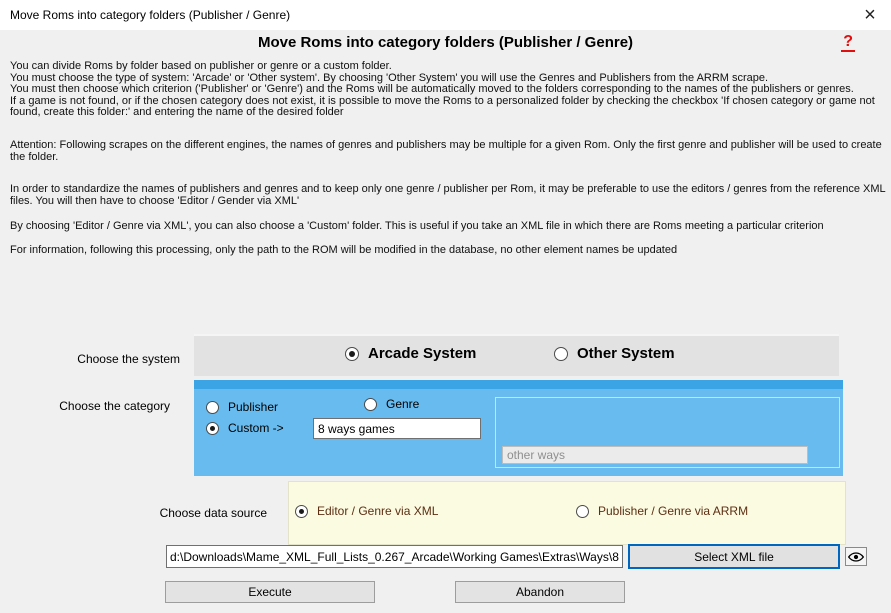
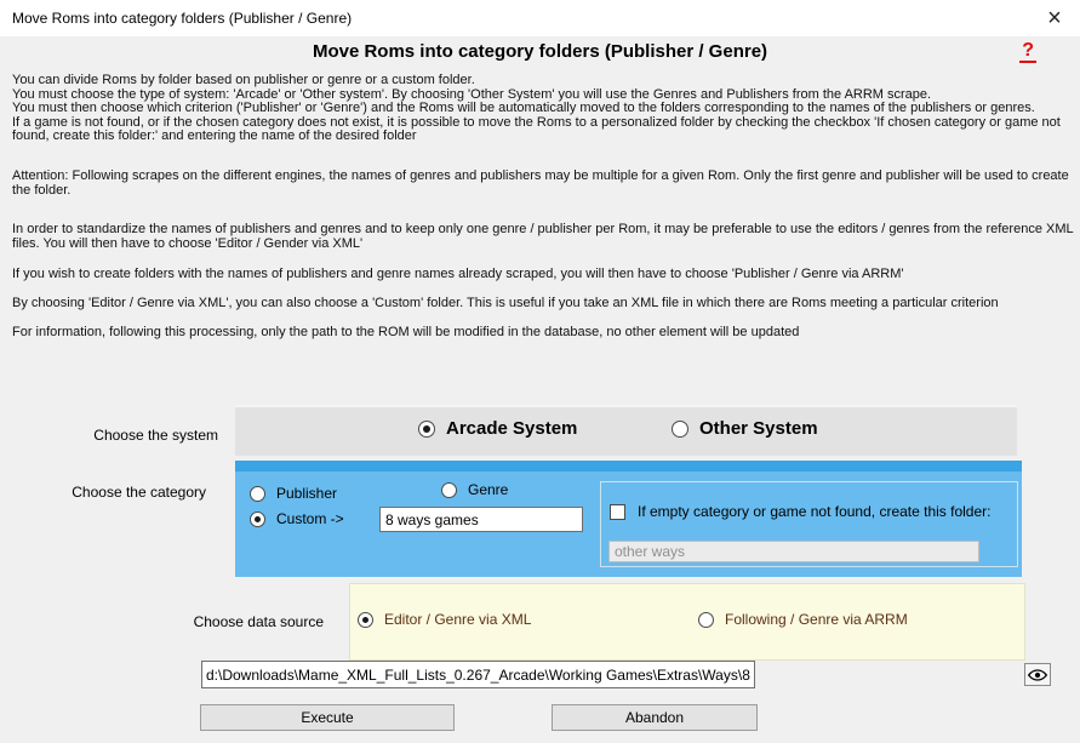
  Move Roms into category folders (Publisher / Genre)
  ×
  Move Roms into category folders (Publisher / Genre)
  ?
  You can divide Roms by folder based on publisher or genre or a custom folder.
  You must choose the type of system: 'Arcade' or 'Other system'. By choosing 'Other System' you will use the Genres and Publishers from the ARRM scrape.
  You must then choose which criterion ('Publisher' or 'Genre') and the Roms will be automatically moved to the folders corresponding to the names of the publishers or genres.
  If a game is not found, or if the chosen category does not exist, it is possible to move the Roms to a personalized folder by checking the checkbox 'If chosen category or game not found, create this folder:' and entering the name of the desired folder
  Attention: Following scrapes on the different engines, the names of genres and publishers may be multiple for a given Rom. Only the first genre and publisher will be used to create the folder.
  In order to standardize the names of publishers and genres and to keep only one genre / publisher per Rom, it may be preferable to use the editors / genres from the reference XML files. You will then have to choose 'Editor / Gender via XML'
+ If you wish to create folders with the names of publishers and genre names already scraped, you will then have to choose 'Publisher / Genre via ARRM'
  By choosing 'Editor / Genre via XML', you can also choose a 'Custom' folder. This is useful if you take an XML file in which there are Roms meeting a particular criterion
- For information, following this processing, only the path to the ROM will be modified in the database, no other element names be updated
+ For information, following this processing, only the path to the ROM will be modified in the database, no other element will be updated
  Choose the system
  Arcade System
  Other System
  Choose the category
  Publisher
  Genre
  Custom ->
  8 ways games
+ If empty category or game not found, create this folder:
  other ways
  Choose data source
  Editor / Genre via XML
- Publisher / Genre via ARRM
+ Following / Genre via ARRM
  d:\Downloads\Mame_XML_Full_Lists_0.267_Arcade\Working Games\Extras\Ways\8
- Select XML file
  Execute
  Abandon
